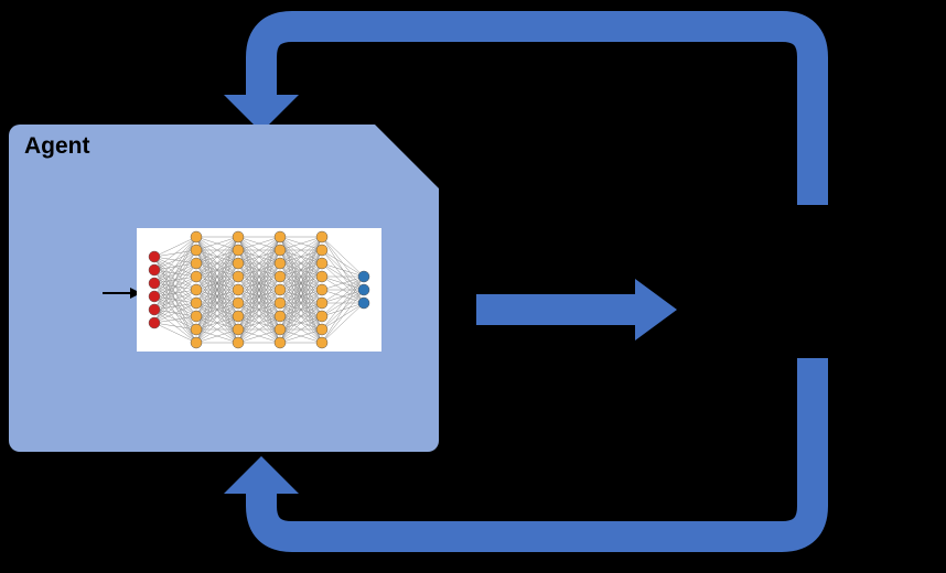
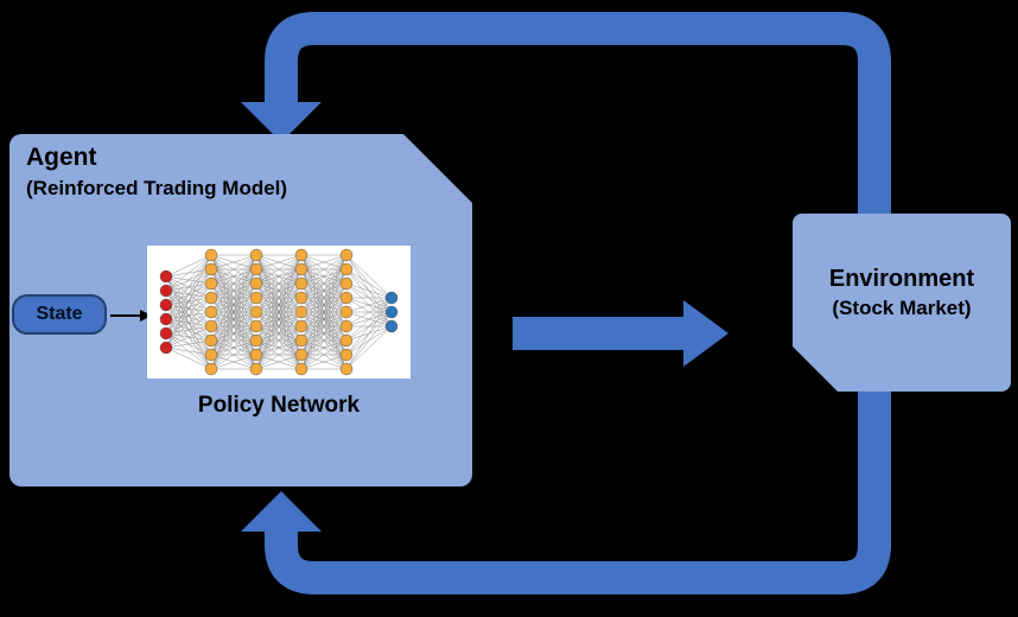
  Agent
+ (Reinforced Trading Model)
+ State
+ Policy Network
+ Environment
+ (Stock Market)
